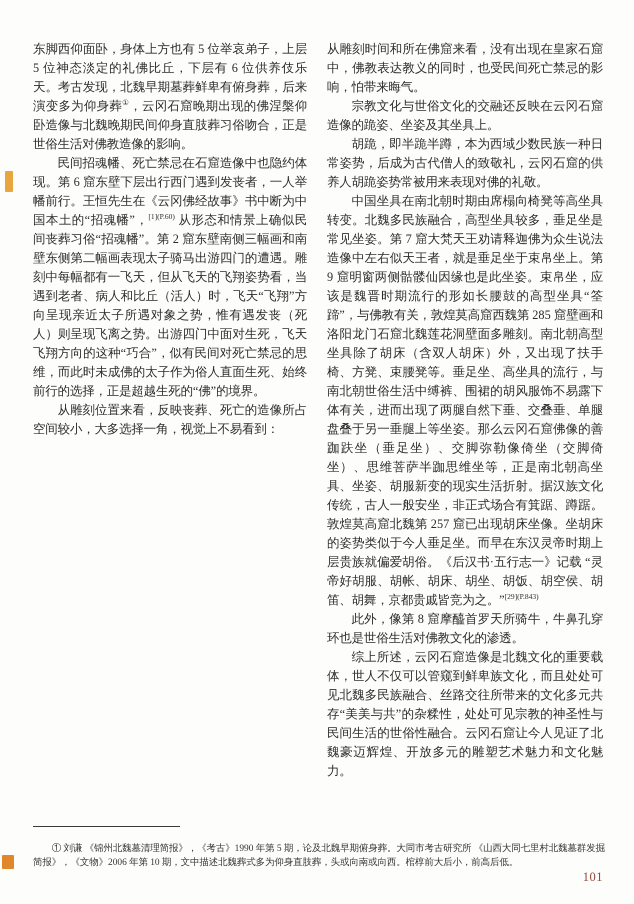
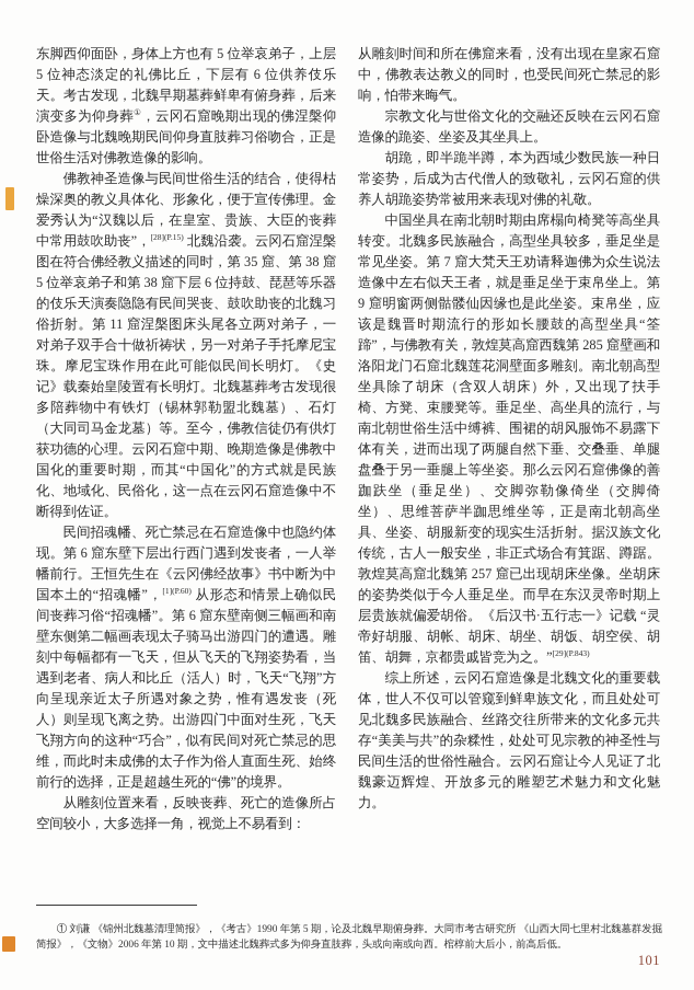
  东脚西仰面卧，身体上方也有 5 位举哀弟子，上层 5 位神态淡定的礼佛比丘，下层有 6 位供养伎乐天。考古发现，北魏早期墓葬鲜卑有俯身葬，后来演变多为仰身葬①，云冈石窟晚期出现的佛涅槃仰卧造像与北魏晚期民间仰身直肢葬习俗吻合，正是世俗生活对佛教造像的影响。
+ 佛教神圣造像与民间世俗生活的结合，使得枯燥深奥的教义具体化、形象化，便于宣传佛理。金爱秀认为“汉魏以后，在皇室、贵族、大臣的丧葬中常用鼓吹助丧”，[28](P.15) 北魏沿袭。云冈石窟涅槃图在符合佛经教义描述的同时，第 35 窟、第 38 窟 5 位举哀弟子和第 38 窟下层 6 位持鼓、琵琶等乐器的伎乐天演奏隐隐有民间哭丧、鼓吹助丧的北魏习俗折射。第 11 窟涅槃图床头尾各立两对弟子，一对弟子双手合十做祈祷状，另一对弟子手托摩尼宝珠。摩尼宝珠作用在此可能似民间长明灯。《史记》载秦始皇陵置有长明灯。北魏墓葬考古发现很多陪葬物中有铁灯（锡林郭勒盟北魏墓）、石灯（大同司马金龙墓）等。至今，佛教信徒仍有供灯获功德的心理。云冈石窟中期、晚期造像是佛教中国化的重要时期，而其“中国化”的方式就是民族化、地域化、民俗化，这一点在云冈石窟造像中不断得到佐证。
- 民间招魂幡、死亡禁忌在石窟造像中也隐约体现。第 6 窟东壁下层出行西门遇到发丧者，一人举幡前行。王恒先生在《云冈佛经故事》书中断为中国本土的“招魂幡”，[1](P.60) 从形态和情景上确似民间丧葬习俗“招魂幡”。第 2 窟东壁南侧三幅画和南壁东侧第二幅画表现太子骑马出游四门的遭遇。雕刻中每幅都有一飞天，但从飞天的飞翔姿势看，当遇到老者、病人和比丘（活人）时，飞天“飞翔”方向呈现亲近太子所遇对象之势，惟有遇发丧（死人）则呈现飞离之势。出游四门中面对生死，飞天飞翔方向的这种“巧合”，似有民间对死亡禁忌的思维，而此时未成佛的太子作为俗人直面生死、始终前行的选择，正是超越生死的“佛”的境界。
+ 民间招魂幡、死亡禁忌在石窟造像中也隐约体现。第 6 窟东壁下层出行西门遇到发丧者，一人举幡前行。王恒先生在《云冈佛经故事》书中断为中国本土的“招魂幡”，[1](P.60) 从形态和情景上确似民间丧葬习俗“招魂幡”。第 6 窟东壁南侧三幅画和南壁东侧第二幅画表现太子骑马出游四门的遭遇。雕刻中每幅都有一飞天，但从飞天的飞翔姿势看，当遇到老者、病人和比丘（活人）时，飞天“飞翔”方向呈现亲近太子所遇对象之势，惟有遇发丧（死人）则呈现飞离之势。出游四门中面对生死，飞天飞翔方向的这种“巧合”，似有民间对死亡禁忌的思维，而此时未成佛的太子作为俗人直面生死、始终前行的选择，正是超越生死的“佛”的境界。
  从雕刻位置来看，反映丧葬、死亡的造像所占空间较小，大多选择一角，视觉上不易看到：
  从雕刻时间和所在佛窟来看，没有出现在皇家石窟中，佛教表达教义的同时，也受民间死亡禁忌的影响，怕带来晦气。
  宗教文化与世俗文化的交融还反映在云冈石窟造像的跪姿、坐姿及其坐具上。
  胡跪，即半跪半蹲，本为西域少数民族一种日常姿势，后成为古代僧人的致敬礼，云冈石窟的供养人胡跪姿势常被用来表现对佛的礼敬。
  中国坐具在南北朝时期由席榻向椅凳等高坐具转变。北魏多民族融合，高型坐具较多，垂足坐是常见坐姿。第 7 窟大梵天王劝请释迦佛为众生说法造像中左右似天王者，就是垂足坐于束帛坐上。第 9 窟明窗两侧骷髅仙因缘也是此坐姿。束帛坐，应该是魏晋时期流行的形如长腰鼓的高型坐具“筌蹄”，与佛教有关，敦煌莫高窟西魏第 285 窟壁画和洛阳龙门石窟北魏莲花洞壁面多雕刻。南北朝高型坐具除了胡床（含双人胡床）外，又出现了扶手椅、方凳、束腰凳等。垂足坐、高坐具的流行，与南北朝世俗生活中缚裤、围裙的胡风服饰不易露下体有关，进而出现了两腿自然下垂、交叠垂、单腿盘叠于另一垂腿上等坐姿。那么云冈石窟佛像的善跏趺坐（垂足坐）、交脚弥勒像倚坐（交脚倚坐）、思维菩萨半跏思维坐等，正是南北朝高坐具、坐姿、胡服新变的现实生活折射。据汉族文化传统，古人一般安坐，非正式场合有箕踞、蹲踞。敦煌莫高窟北魏第 257 窟已出现胡床坐像。坐胡床的姿势类似于今人垂足坐。而早在东汉灵帝时期上层贵族就偏爱胡俗。《后汉书·五行志一》记载 “灵帝好胡服、胡帐、胡床、胡坐、胡饭、胡空侯、胡笛、胡舞，京都贵戚皆竞为之。”[29](P.843)
- 此外，像第 8 窟摩醯首罗天所骑牛，牛鼻孔穿环也是世俗生活对佛教文化的渗透。
  综上所述，云冈石窟造像是北魏文化的重要载体，世人不仅可以管窥到鲜卑族文化，而且处处可见北魏多民族融合、丝路交往所带来的文化多元共存“美美与共”的杂糅性，处处可见宗教的神圣性与民间生活的世俗性融合。云冈石窟让今人见证了北魏豪迈辉煌、开放多元的雕塑艺术魅力和文化魅力。
  ① 刘谦 《锦州北魏墓清理简报》，《考古》1990 年第 5 期，论及北魏早期俯身葬。大同市考古研究所 《山西大同七里村北魏墓群发掘简报》，《文物》2006 年第 10 期，文中描述北魏葬式多为仰身直肢葬，头或向南或向西。棺椁前大后小，前高后低。
  101
